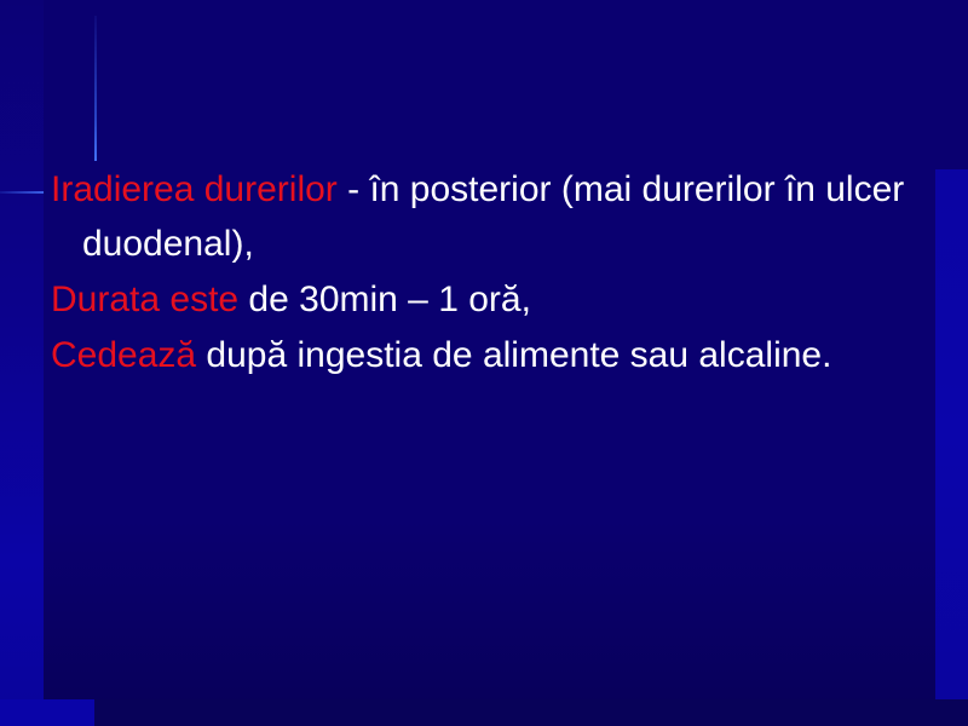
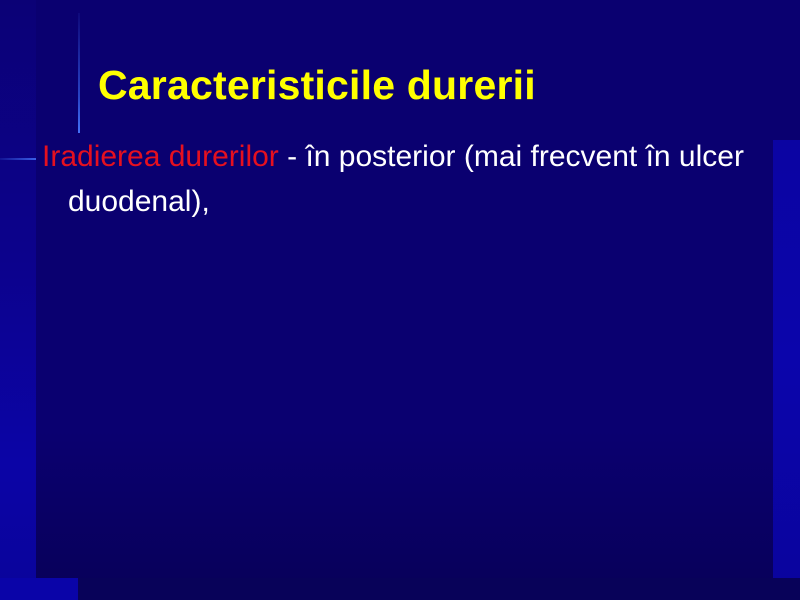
+ Caracteristicile durerii
- Iradierea durerilor - în posterior (mai durerilor în ulcer duodenal),
+ Iradierea durerilor - în posterior (mai frecvent în ulcer duodenal),
- Durata este de 30min – 1 oră,
- Cedează după ingestia de alimente sau alcaline.
